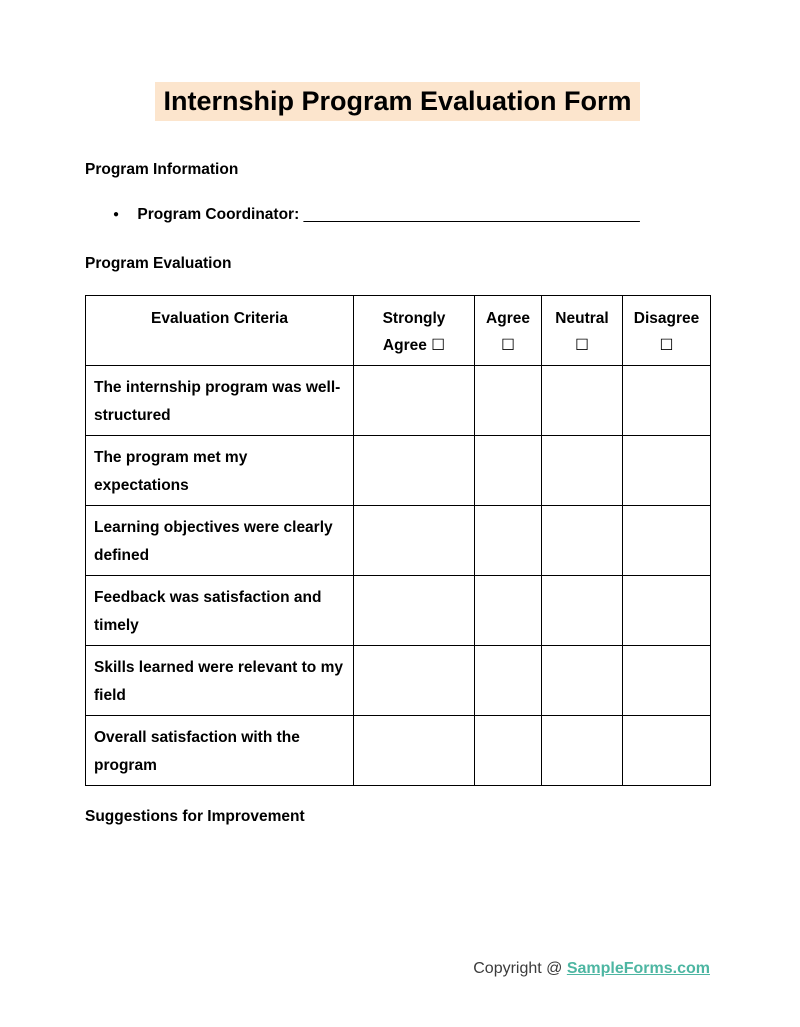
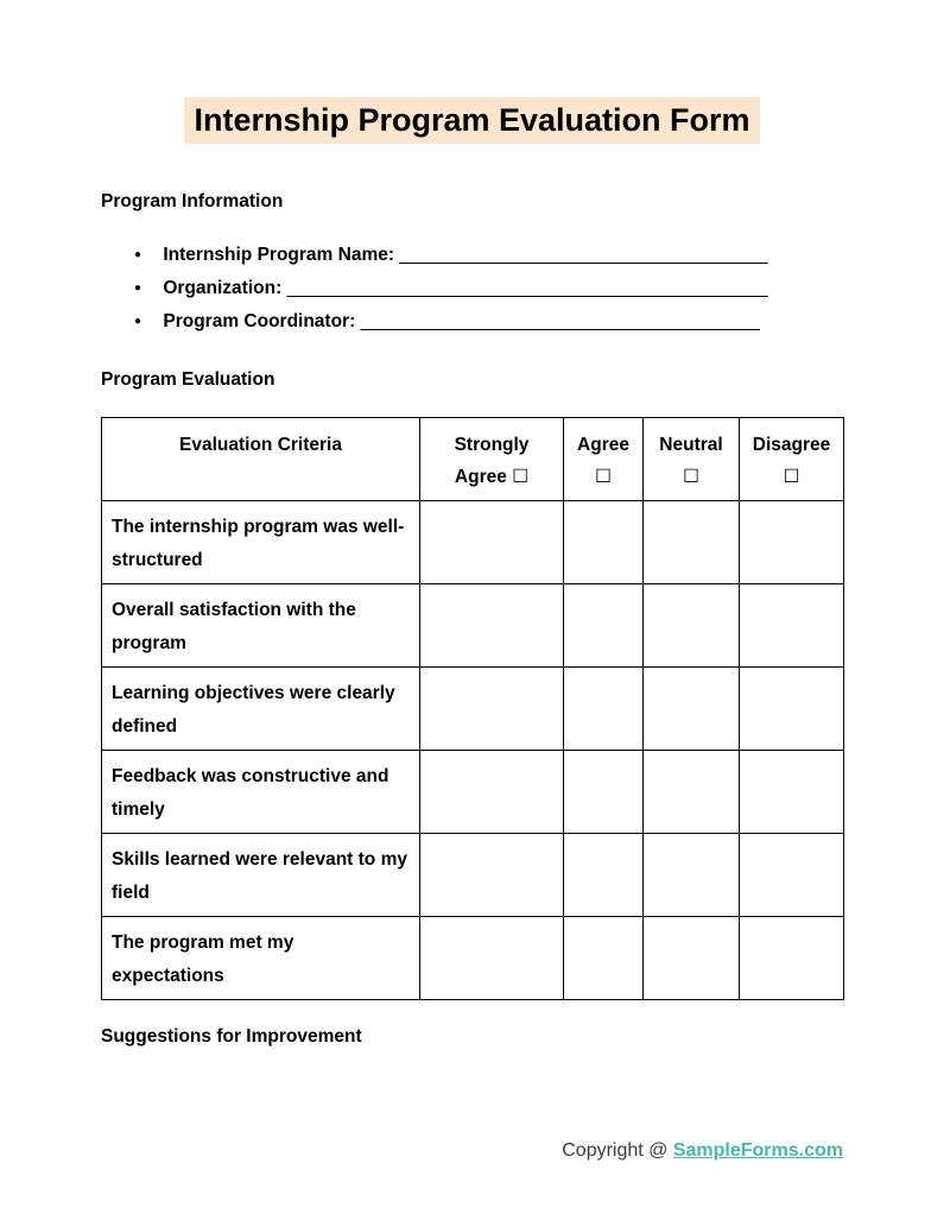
  Internship Program Evaluation Form
  Program Information
+ Internship Program Name: ____________________________________
+ Organization: _______________________________________________
  Program Coordinator: _______________________________________
  Program Evaluation
  Evaluation Criteria	Strongly Agree ☐	Agree ☐	Neutral ☐	Disagree ☐
  The internship program was well-structured
- The program met my expectations
+ Overall satisfaction with the program
  Learning objectives were clearly defined
- Feedback was satisfaction and timely
+ Feedback was constructive and timely
  Skills learned were relevant to my field
- Overall satisfaction with the program
+ The program met my expectations
  Suggestions for Improvement
  Copyright @ SampleForms.com
